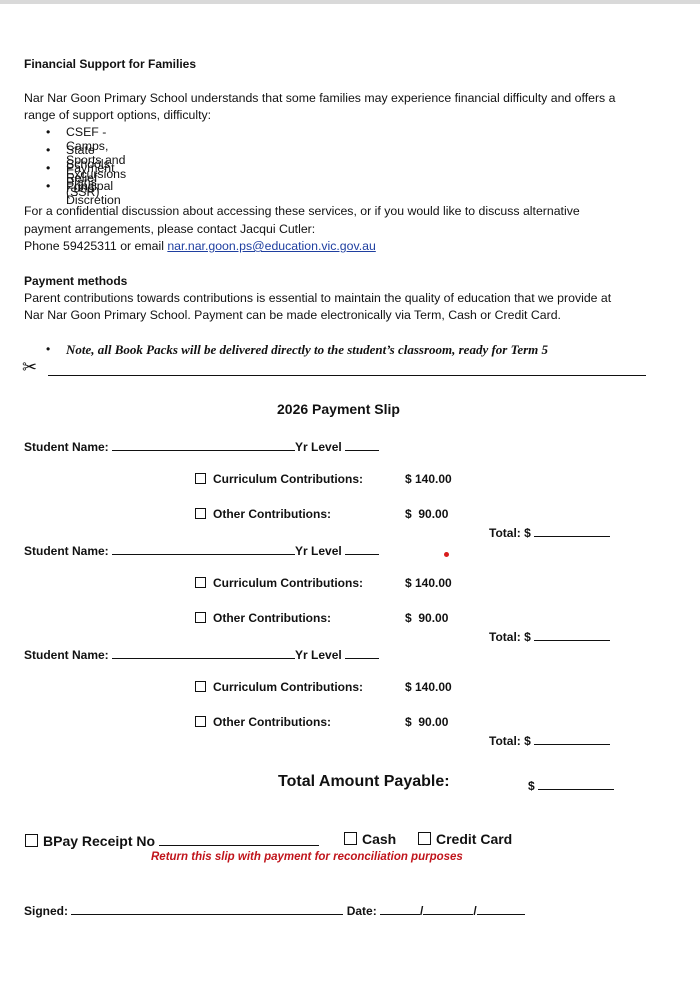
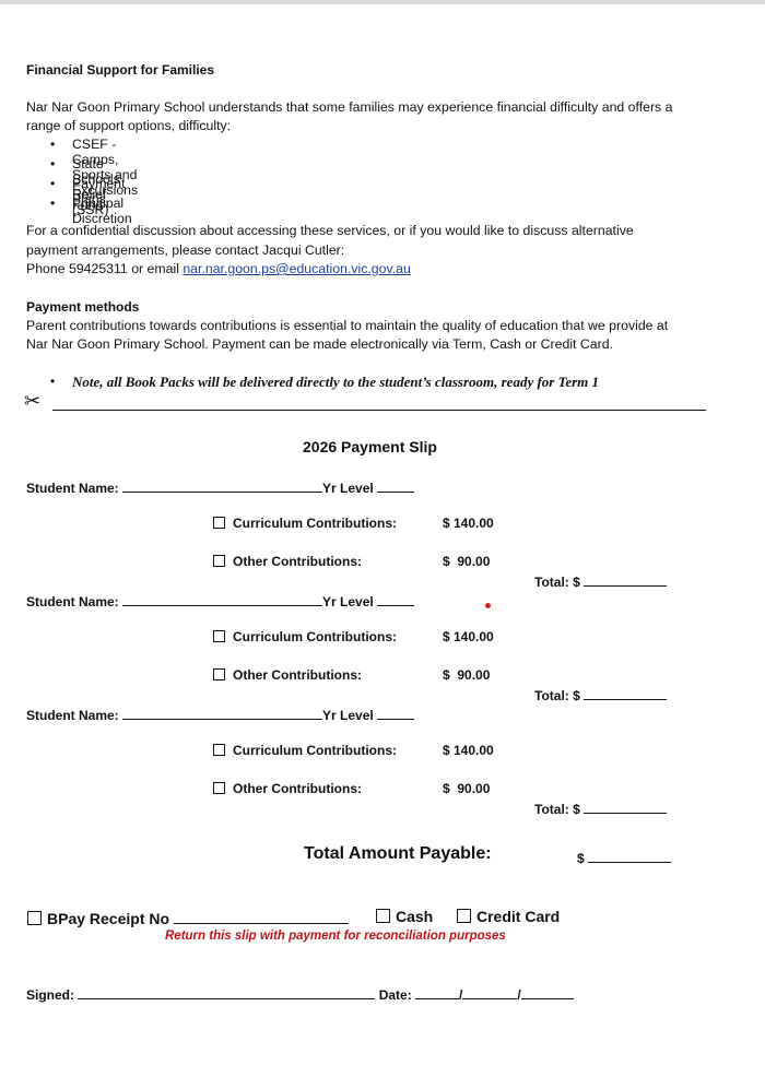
  Financial Support for Families
  Nar Nar Goon Primary School understands that some families may experience financial difficulty and offers a
  range of support options, difficulty:
  •
  CSEF - Camps, Sports and Excursions Fund
  •
  State Schools Relief (SSR)
  •
  Payment Plans
  •
  Principal Discretion
  For a confidential discussion about accessing these services, or if you would like to discuss alternative
  payment arrangements, please contact Jacqui Cutler:
  Phone 59425311 or email nar.nar.goon.ps@education.vic.gov.au
  Payment methods
  Parent contributions towards contributions is essential to maintain the quality of education that we provide at
  Nar Nar Goon Primary School. Payment can be made electronically via Term, Cash or Credit Card.
  •
- Note, all Book Packs will be delivered directly to the student’s classroom, ready for Term 5
+ Note, all Book Packs will be delivered directly to the student’s classroom, ready for Term 1
  ✂
  2026 Payment Slip
  Student Name: Yr Level
  Curriculum Contributions:
  $ 140.00
  Other Contributions:
  $ 90.00
  Total: $
  Student Name: Yr Level
  Curriculum Contributions:
  $ 140.00
  Other Contributions:
  $ 90.00
  Total: $
  Student Name: Yr Level
  Curriculum Contributions:
  $ 140.00
  Other Contributions:
  $ 90.00
  Total: $
  Total Amount Payable:
  $
  BPay Receipt No
  Cash
  Credit Card
  Return this slip with payment for reconciliation purposes
  Signed: Date: / /
